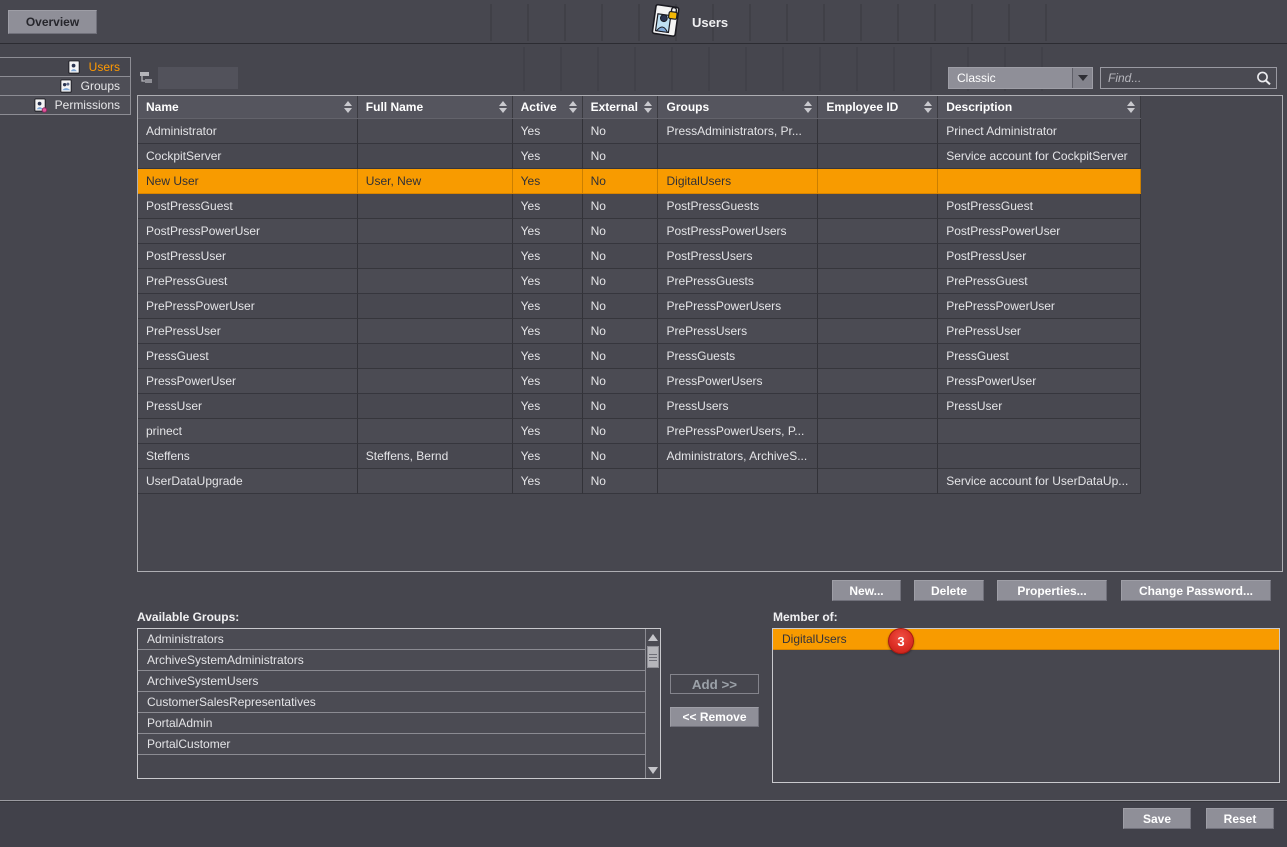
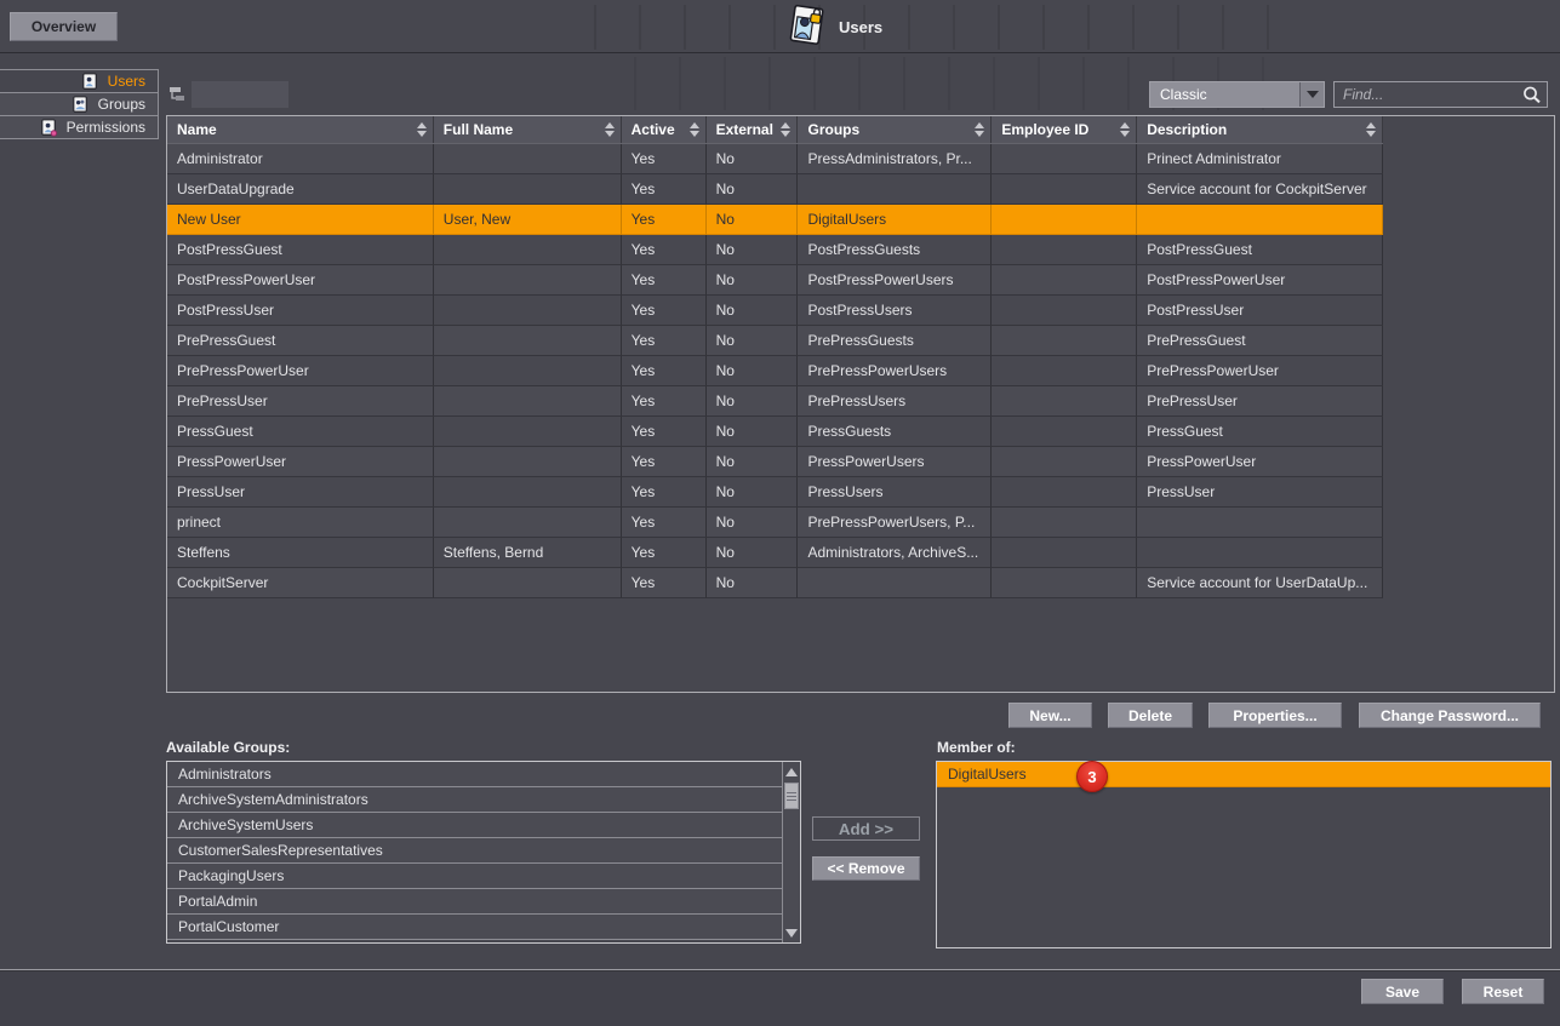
  Overview
  Users
  Users
  Groups
  Permissions
  Classic
  Find...
  Name
  Full Name
  Active
  External
  Groups
  Employee ID
  Description
  Administrator
  Yes
  No
  PressAdministrators, Pr...
  Prinect Administrator
- CockpitServer
+ UserDataUpgrade
  Yes
  No
  Service account for CockpitServer
  New User
  User, New
  Yes
  No
  DigitalUsers
  PostPressGuest
  Yes
  No
  PostPressGuests
  PostPressGuest
  PostPressPowerUser
  Yes
  No
  PostPressPowerUsers
  PostPressPowerUser
  PostPressUser
  Yes
  No
  PostPressUsers
  PostPressUser
  PrePressGuest
  Yes
  No
  PrePressGuests
  PrePressGuest
  PrePressPowerUser
  Yes
  No
  PrePressPowerUsers
  PrePressPowerUser
  PrePressUser
  Yes
  No
  PrePressUsers
  PrePressUser
  PressGuest
  Yes
  No
  PressGuests
  PressGuest
  PressPowerUser
  Yes
  No
  PressPowerUsers
  PressPowerUser
  PressUser
  Yes
  No
  PressUsers
  PressUser
  prinect
  Yes
  No
  PrePressPowerUsers, P...
  Steffens
  Steffens, Bernd
  Yes
  No
  Administrators, ArchiveS...
- UserDataUpgrade
+ CockpitServer
  Yes
  No
  Service account for UserDataUp...
  New...
  Delete
  Properties...
  Change Password...
  Available Groups:
  Administrators
  ArchiveSystemAdministrators
  ArchiveSystemUsers
  CustomerSalesRepresentatives
+ PackagingUsers
  PortalAdmin
  PortalCustomer
  Add >>
  << Remove
  Member of:
  DigitalUsers
  3
  Save
  Reset
